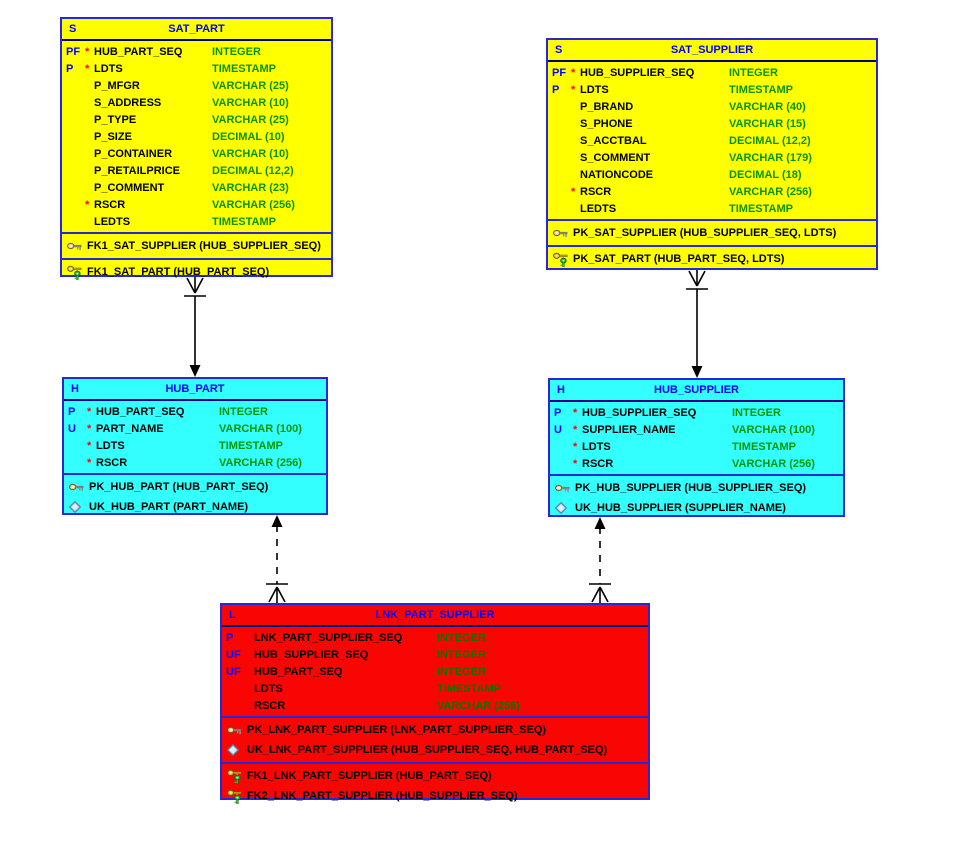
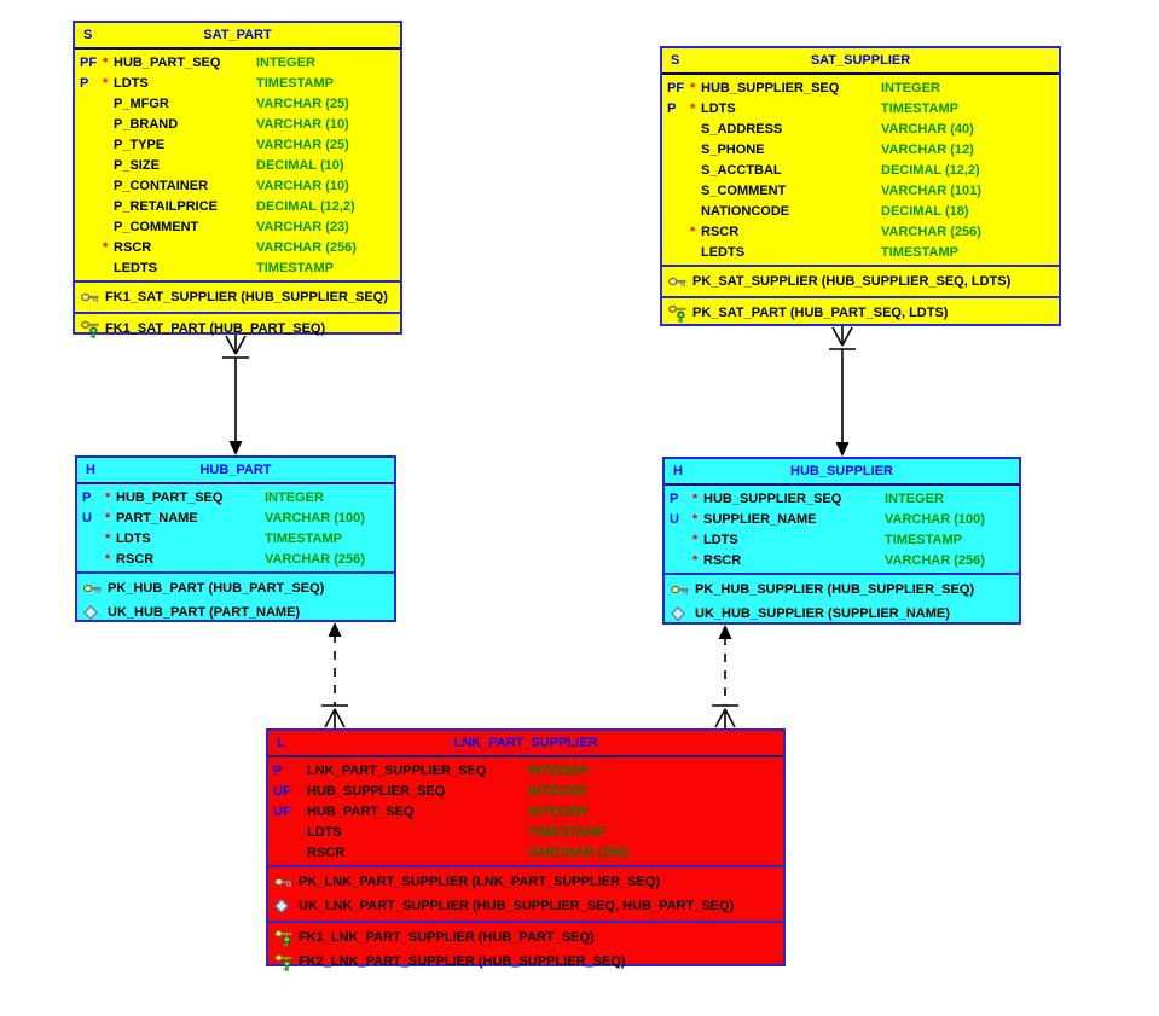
  S
  SAT_PART
  PF
  *
  HUB_PART_SEQ
  INTEGER
  P
  *
  LDTS
  TIMESTAMP
  P_MFGR
  VARCHAR (25)
- S_ADDRESS
+ P_BRAND
  VARCHAR (10)
  P_TYPE
  VARCHAR (25)
  P_SIZE
  DECIMAL (10)
  P_CONTAINER
  VARCHAR (10)
  P_RETAILPRICE
  DECIMAL (12,2)
  P_COMMENT
  VARCHAR (23)
  *
  RSCR
  VARCHAR (256)
  LEDTS
  TIMESTAMP
  FK1_SAT_SUPPLIER (HUB_SUPPLIER_SEQ)
  FK1_SAT_PART (HUB_PART_SEQ)
  S
  SAT_SUPPLIER
  PF
  *
  HUB_SUPPLIER_SEQ
  INTEGER
  P
  *
  LDTS
  TIMESTAMP
- P_BRAND
+ S_ADDRESS
  VARCHAR (40)
  S_PHONE
- VARCHAR (15)
+ VARCHAR (12)
  S_ACCTBAL
  DECIMAL (12,2)
  S_COMMENT
- VARCHAR (179)
+ VARCHAR (101)
  NATIONCODE
  DECIMAL (18)
  *
  RSCR
  VARCHAR (256)
  LEDTS
  TIMESTAMP
  PK_SAT_SUPPLIER (HUB_SUPPLIER_SEQ, LDTS)
  PK_SAT_PART (HUB_PART_SEQ, LDTS)
  H
  HUB_PART
  P
  *
  HUB_PART_SEQ
  INTEGER
  U
  *
  PART_NAME
  VARCHAR (100)
  *
  LDTS
  TIMESTAMP
  *
  RSCR
  VARCHAR (256)
  PK_HUB_PART (HUB_PART_SEQ)
  UK_HUB_PART (PART_NAME)
  H
  HUB_SUPPLIER
  P
  *
  HUB_SUPPLIER_SEQ
  INTEGER
  U
  *
  SUPPLIER_NAME
  VARCHAR (100)
  *
  LDTS
  TIMESTAMP
  *
  RSCR
  VARCHAR (256)
  PK_HUB_SUPPLIER (HUB_SUPPLIER_SEQ)
  UK_HUB_SUPPLIER (SUPPLIER_NAME)
  L
  LNK_PART_SUPPLIER
  P
  LNK_PART_SUPPLIER_SEQ
  INTEGER
  UF
  HUB_SUPPLIER_SEQ
  INTEGER
  UF
  HUB_PART_SEQ
  INTEGER
  LDTS
  TIMESTAMP
  RSCR
  VARCHAR (256)
  PK_LNK_PART_SUPPLIER (LNK_PART_SUPPLIER_SEQ)
  UK_LNK_PART_SUPPLIER (HUB_SUPPLIER_SEQ, HUB_PART_SEQ)
  FK1_LNK_PART_SUPPLIER (HUB_PART_SEQ)
  FK2_LNK_PART_SUPPLIER (HUB_SUPPLIER_SEQ)
